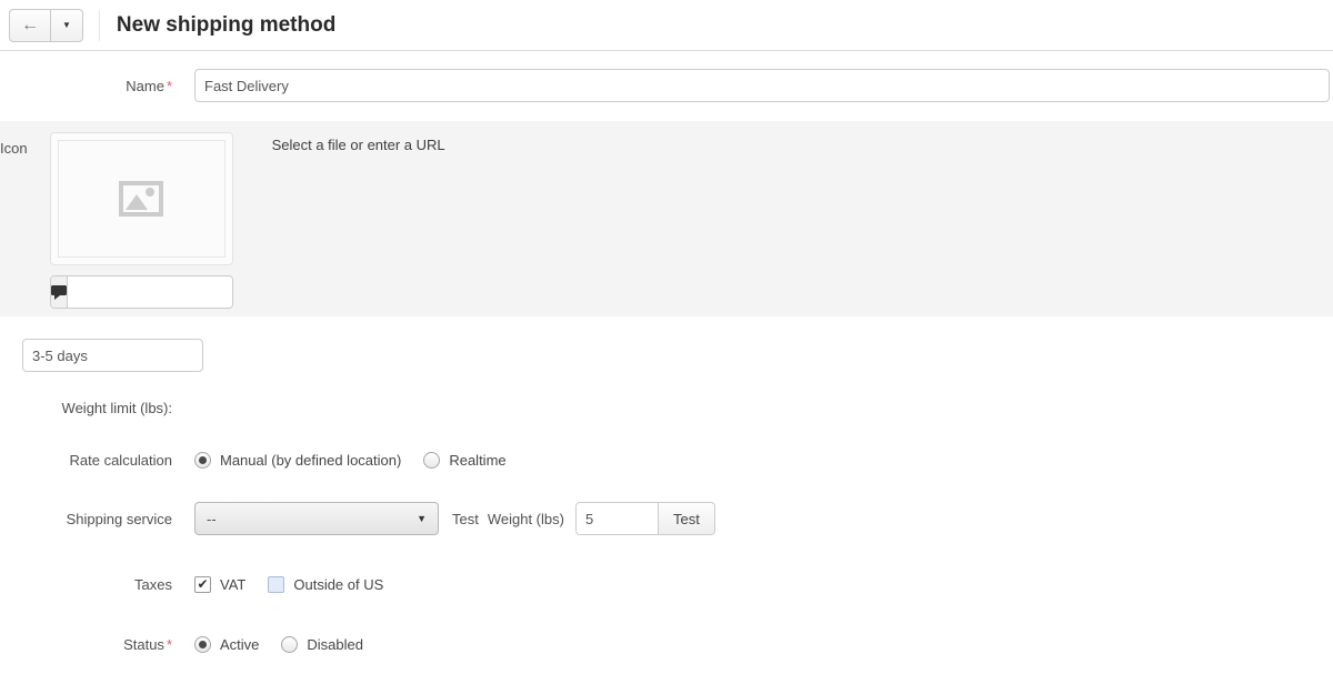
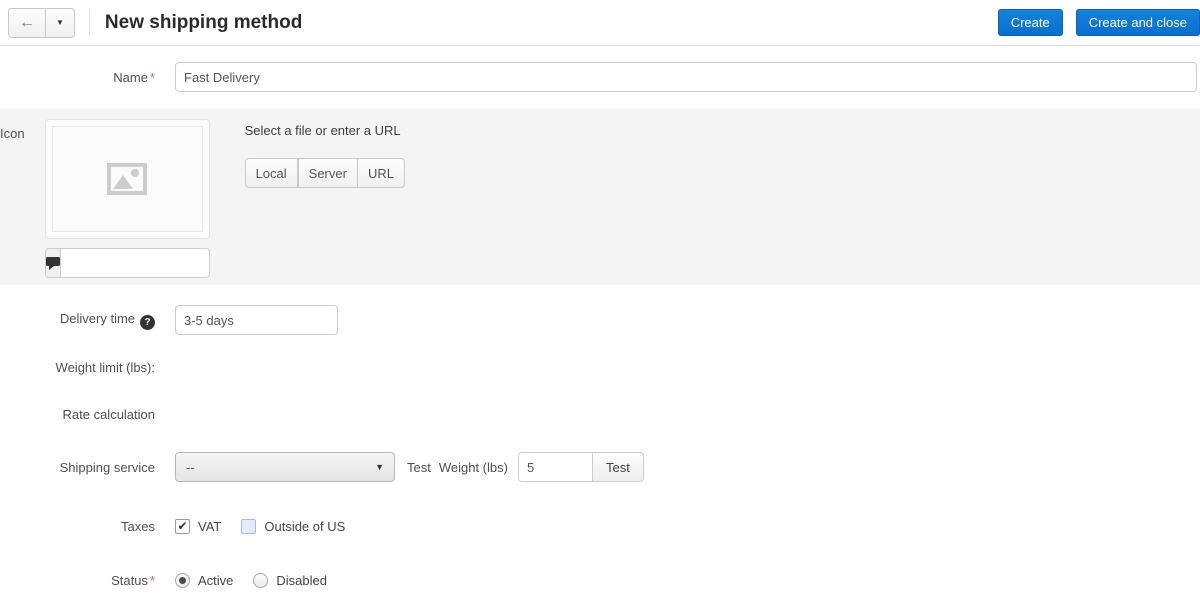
  ←
  ▼
  New shipping method
+ Create
+ Create and close
  Name *
  Fast Delivery
  Icon
  Select a file or enter a URL
+ Local
+ Server
+ URL
+ Delivery time ?
  3-5 days
  Weight limit (lbs):
  Rate calculation
- Manual (by defined location)
- Realtime
  Shipping service
  --
  ▼
  Test
  Weight (lbs)
  5
  Test
  Taxes
  ✔
  VAT
  Outside of US
  Status *
  Active
  Disabled
